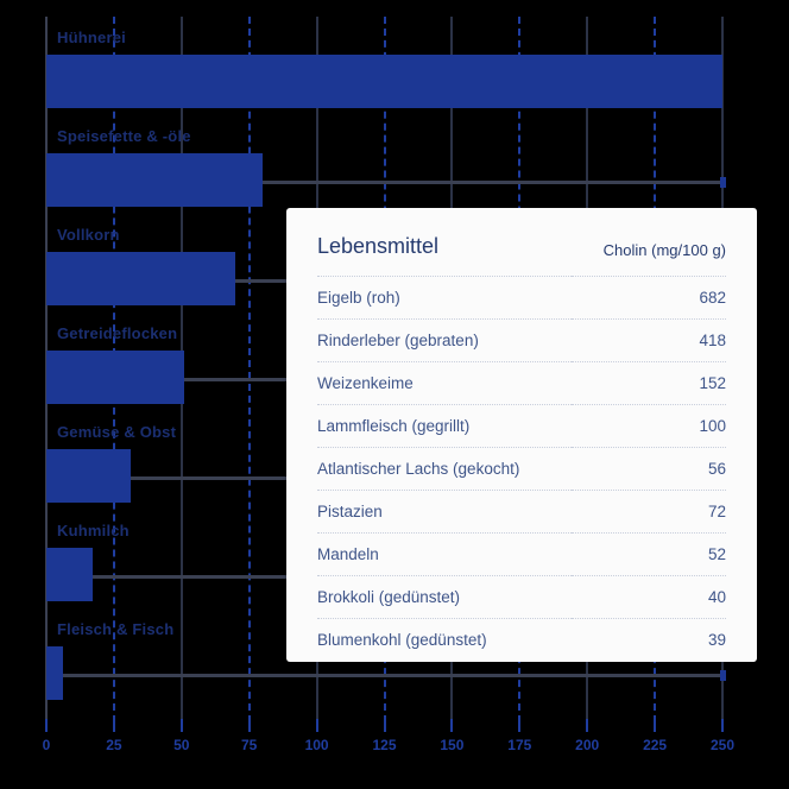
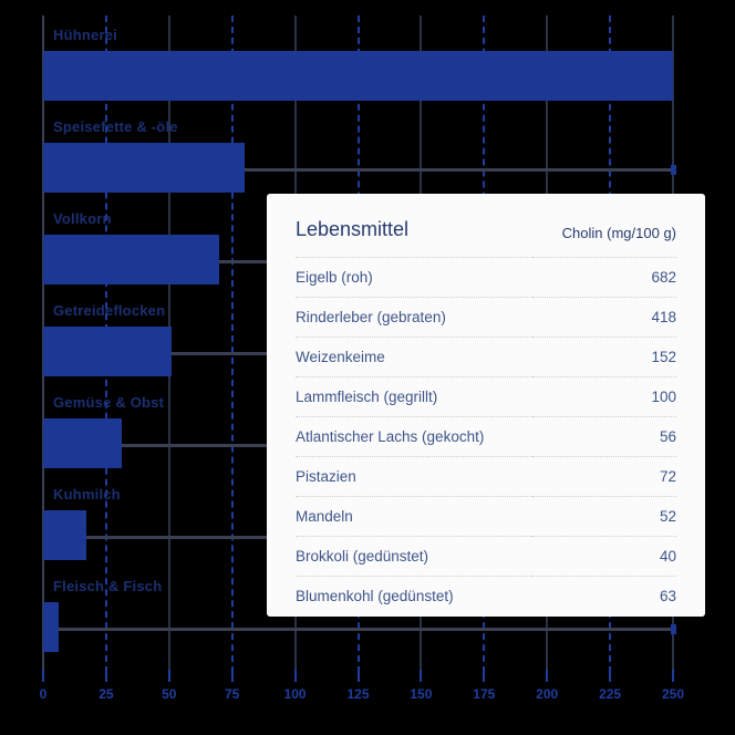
  Hühnerei
  Speisefette & -öle
  Vollkorn
  Getreideflocken
  Gemüse & Obst
  Kuhmilch
  Fleisch & Fisch
  0
  25
  50
  75
  100
  125
  150
  175
  200
  225
  250
  Lebensmittel	Cholin (mg/100 g)
  Eigelb (roh)	682
  Rinderleber (gebraten)	418
  Weizenkeime	152
  Lammfleisch (gegrillt)	100
  Atlantischer Lachs (gekocht)	56
  Pistazien	72
  Mandeln	52
  Brokkoli (gedünstet)	40
- Blumenkohl (gedünstet)	39
+ Blumenkohl (gedünstet)	63
